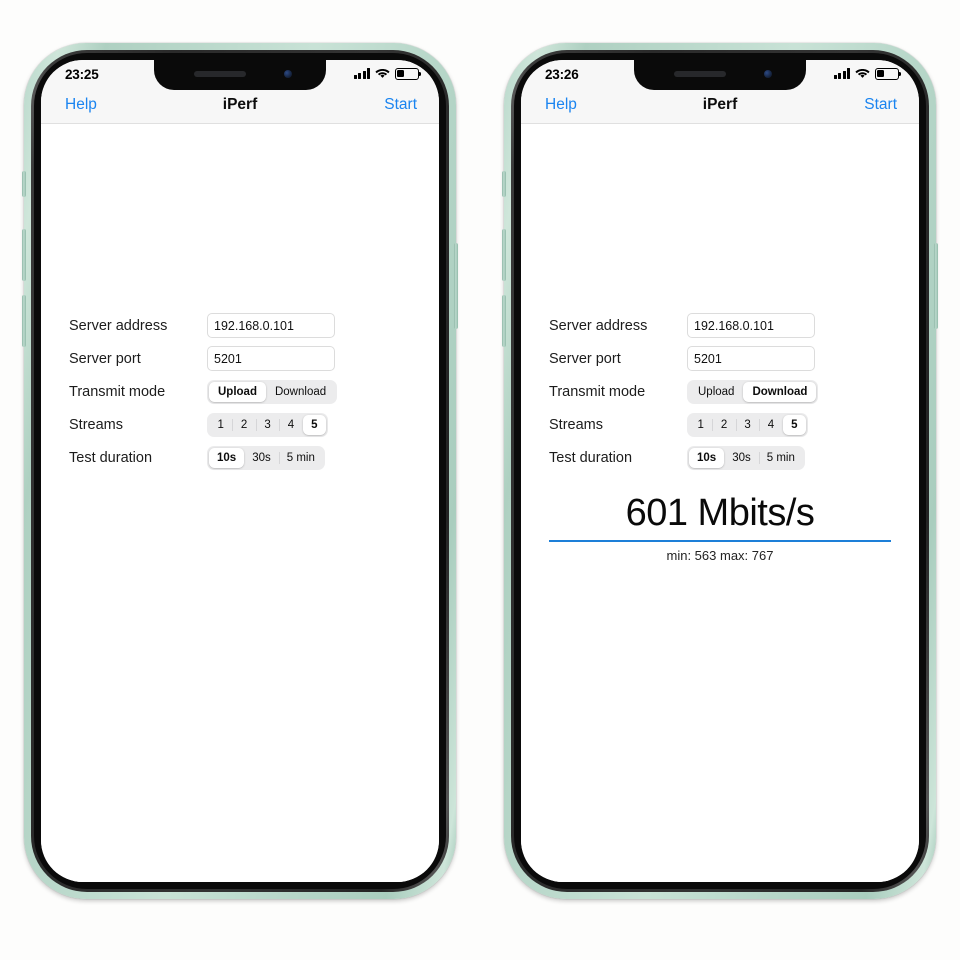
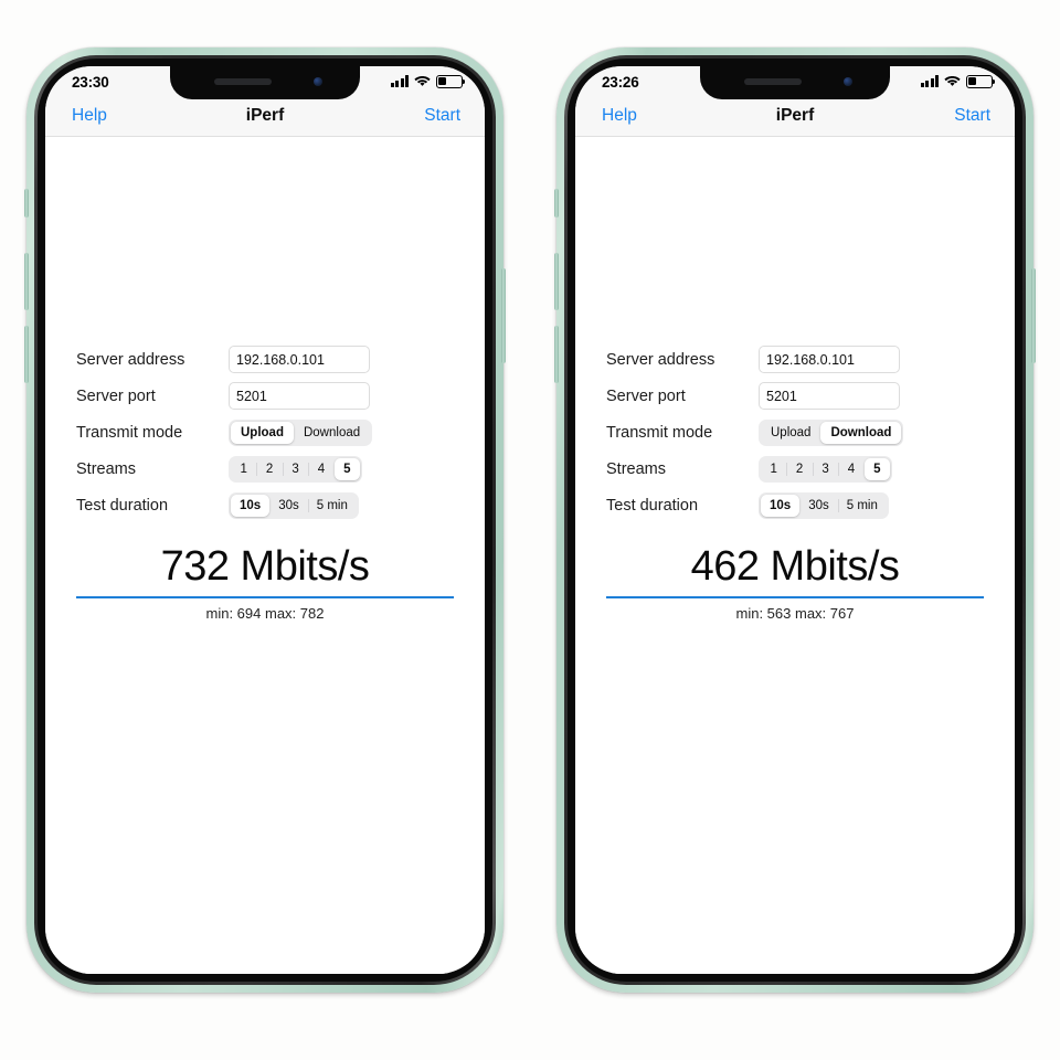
- 23:25
+ 23:30
  Help
  iPerf
  Start
  Server address
  192.168.0.101
  Server port
  5201
  Transmit mode
  Upload
  Download
  Streams
  1
  2
  3
  4
  5
  Test duration
  10s
  30s
  5 min
+ 732 Mbits/s
+ min: 694 max: 782
  23:26
  Help
  iPerf
  Start
  Server address
  192.168.0.101
  Server port
  5201
  Transmit mode
  Upload
  Download
  Streams
  1
  2
  3
  4
  5
  Test duration
  10s
  30s
  5 min
- 601 Mbits/s
+ 462 Mbits/s
  min: 563 max: 767
